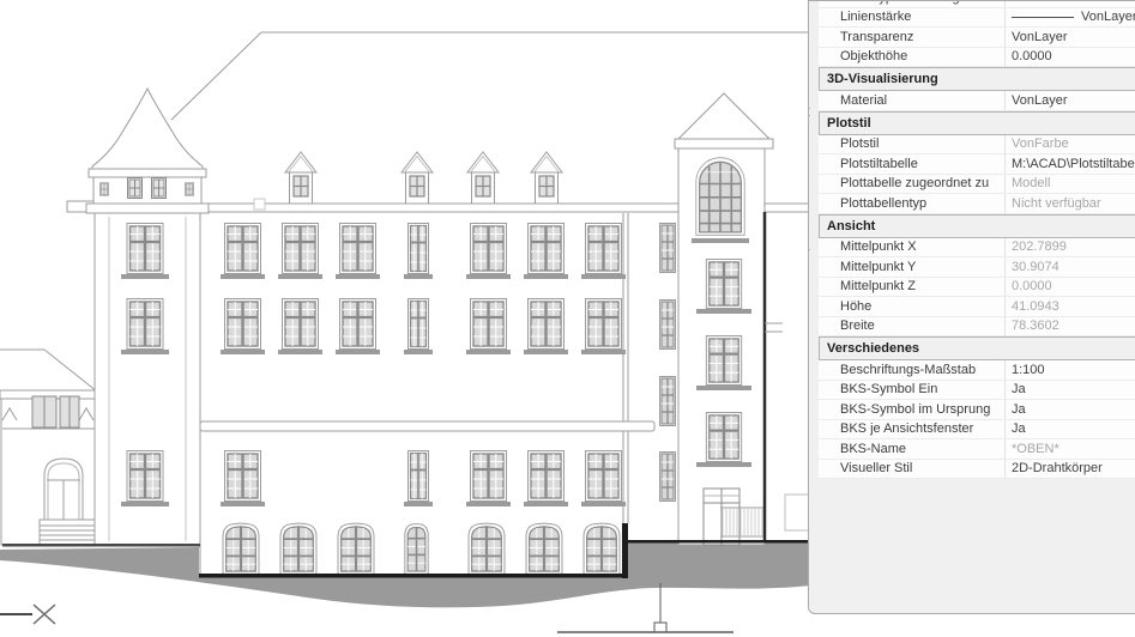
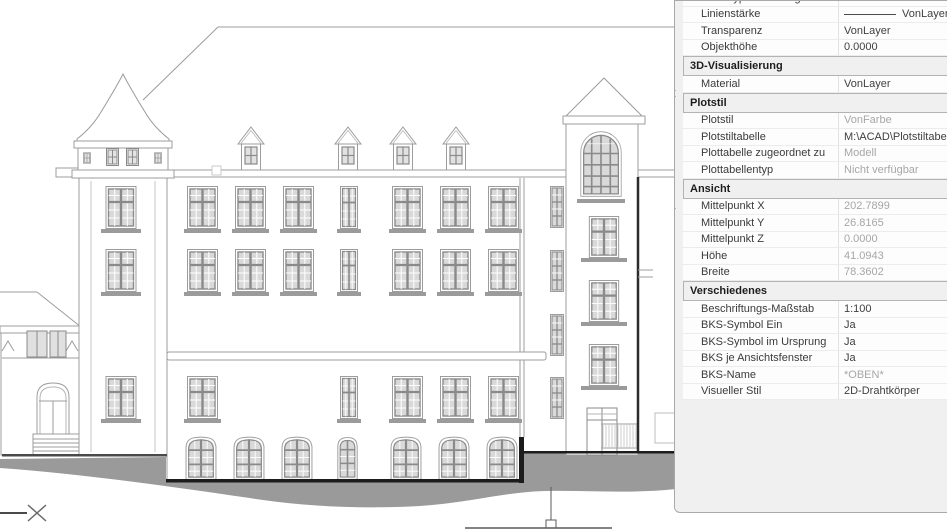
  Linienstärke
  VonLaye
  Transparenz
  VonLayer
  Objekthöhe
  0.0000
  3D-Visualisierung
  Material
  VonLayer
  Plotstil
  Plotstil
  VonFarbe
  Plotstiltabelle
  M:\ACAD\Plotstiltabe
  Plottabelle zugeordnet zu
  Modell
  Plottabellentyp
  Nicht verfügbar
  Ansicht
  Mittelpunkt X
  202.7899
  Mittelpunkt Y
- 30.9074
+ 26.8165
  Mittelpunkt Z
  0.0000
  Höhe
  41.0943
  Breite
  78.3602
  Verschiedenes
  Beschriftungs-Maßstab
  1:100
  BKS-Symbol Ein
  Ja
  BKS-Symbol im Ursprung
  Ja
  BKS je Ansichtsfenster
  Ja
  BKS-Name
  *OBEN*
  Visueller Stil
  2D-Drahtkörper
